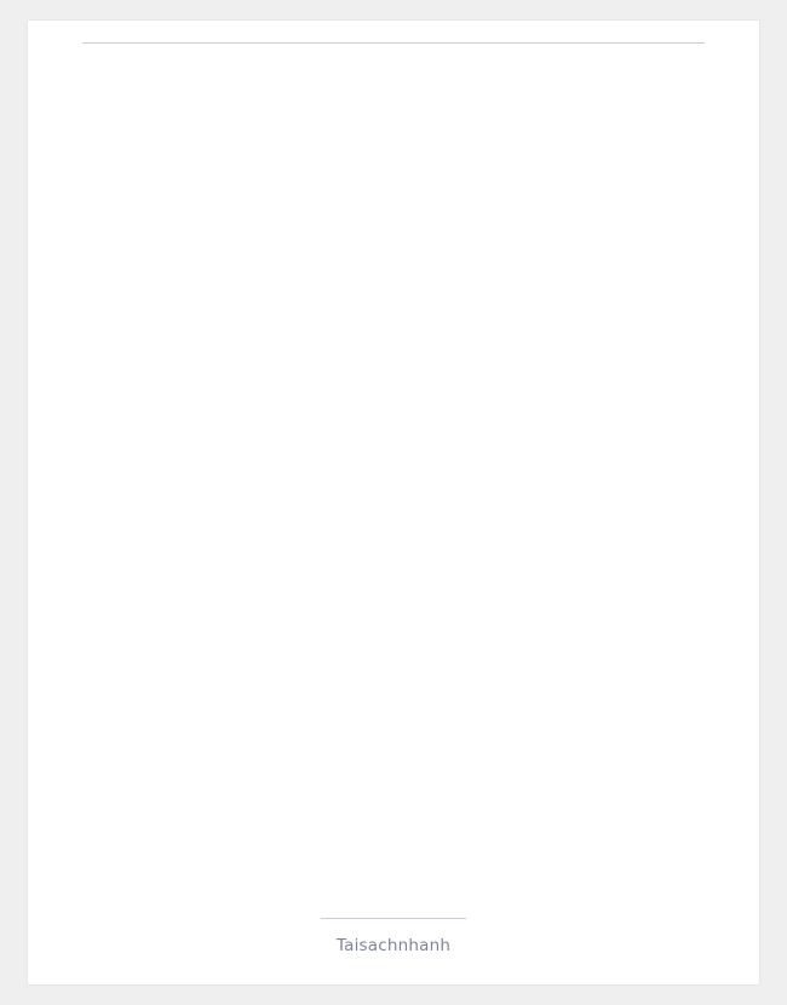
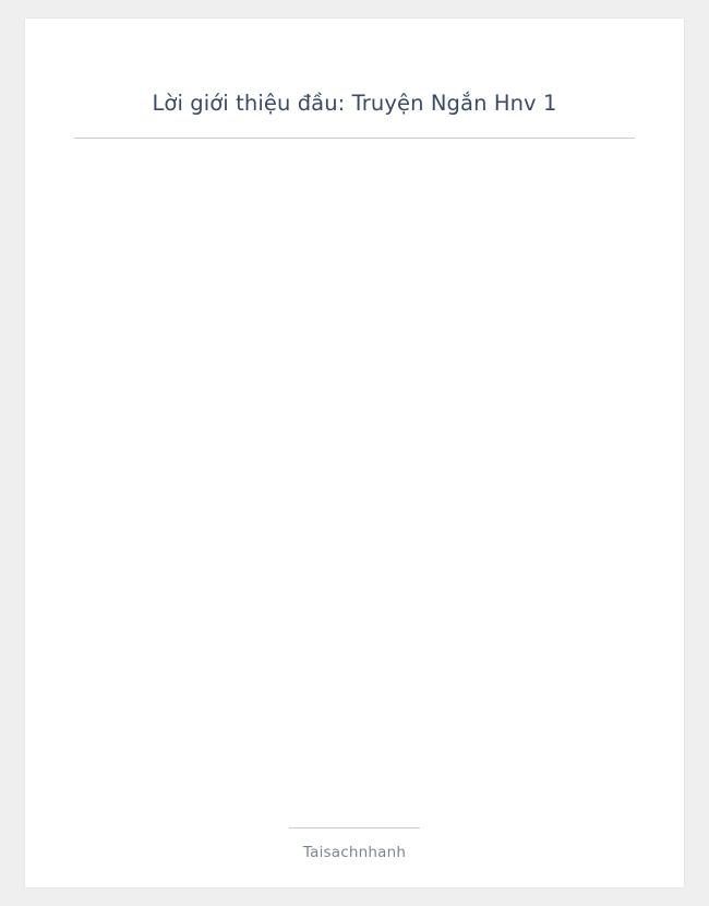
+ Lời giới thiệu đầu: Truyện Ngắn Hnv 1
  Taisachnhanh
